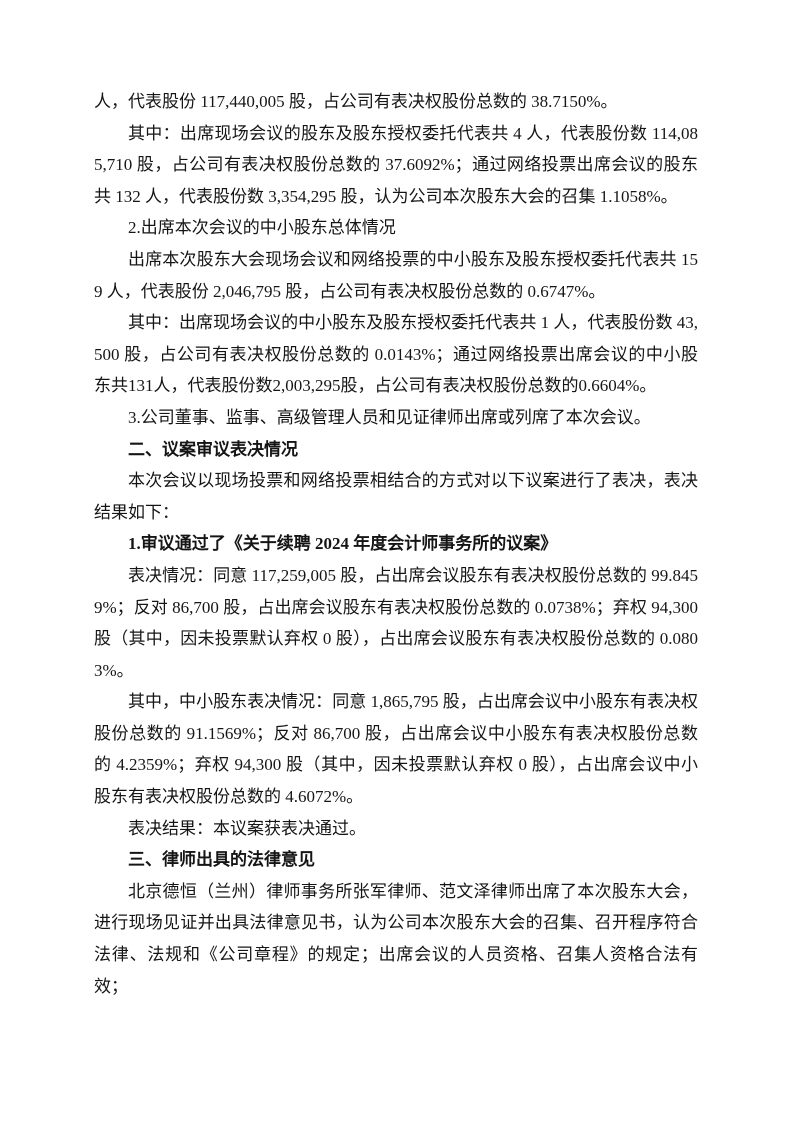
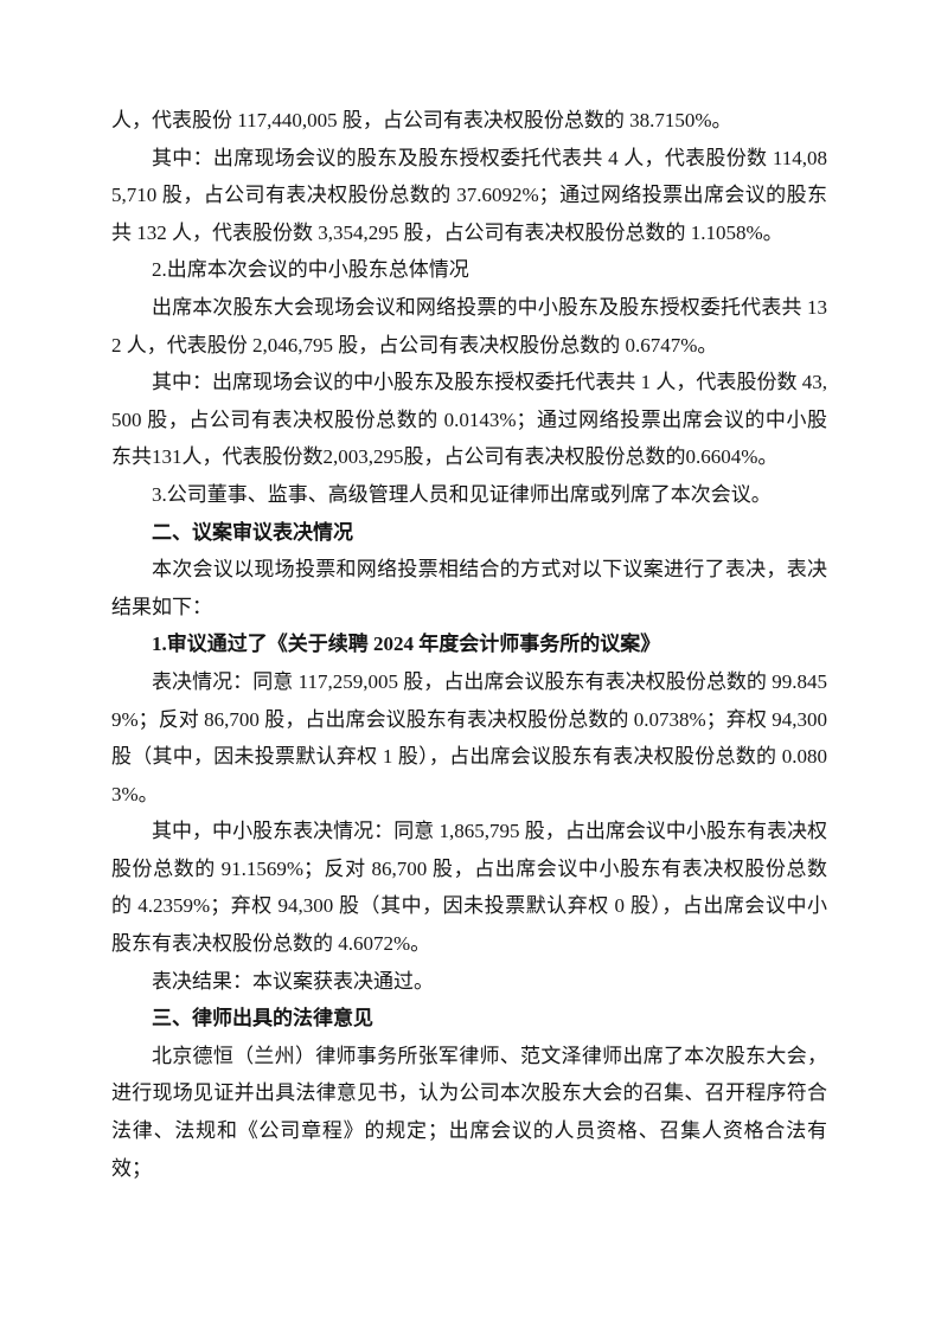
  人，代表股份 117,440,005 股，占公司有表决权股份总数的 38.7150%。
- 其中：出席现场会议的股东及股东授权委托代表共 4 人，代表股份数 114,085,710 股，占公司有表决权股份总数的 37.6092%；通过网络投票出席会议的股东共 132 人，代表股份数 3,354,295 股，认为公司本次股东大会的召集 1.1058%。
+ 其中：出席现场会议的股东及股东授权委托代表共 4 人，代表股份数 114,085,710 股，占公司有表决权股份总数的 37.6092%；通过网络投票出席会议的股东共 132 人，代表股份数 3,354,295 股，占公司有表决权股份总数的 1.1058%。
  2.出席本次会议的中小股东总体情况
- 出席本次股东大会现场会议和网络投票的中小股东及股东授权委托代表共 159 人，代表股份 2,046,795 股，占公司有表决权股份总数的 0.6747%。
+ 出席本次股东大会现场会议和网络投票的中小股东及股东授权委托代表共 132 人，代表股份 2,046,795 股，占公司有表决权股份总数的 0.6747%。
  其中：出席现场会议的中小股东及股东授权委托代表共 1 人，代表股份数 43,500 股，占公司有表决权股份总数的 0.0143%；通过网络投票出席会议的中小股东共131人，代表股份数2,003,295股，占公司有表决权股份总数的0.6604%。
  3.公司董事、监事、高级管理人员和见证律师出席或列席了本次会议。
  二、议案审议表决情况
  本次会议以现场投票和网络投票相结合的方式对以下议案进行了表决，表决结果如下：
  1.审议通过了《关于续聘 2024 年度会计师事务所的议案》
- 表决情况：同意 117,259,005 股，占出席会议股东有表决权股份总数的 99.8459%；反对 86,700 股，占出席会议股东有表决权股份总数的 0.0738%；弃权 94,300 股（其中，因未投票默认弃权 0 股），占出席会议股东有表决权股份总数的 0.0803%。
+ 表决情况：同意 117,259,005 股，占出席会议股东有表决权股份总数的 99.8459%；反对 86,700 股，占出席会议股东有表决权股份总数的 0.0738%；弃权 94,300 股（其中，因未投票默认弃权 1 股），占出席会议股东有表决权股份总数的 0.0803%。
  其中，中小股东表决情况：同意 1,865,795 股，占出席会议中小股东有表决权股份总数的 91.1569%；反对 86,700 股，占出席会议中小股东有表决权股份总数的 4.2359%；弃权 94,300 股（其中，因未投票默认弃权 0 股），占出席会议中小股东有表决权股份总数的 4.6072%。
  表决结果：本议案获表决通过。
  三、律师出具的法律意见
  北京德恒（兰州）律师事务所张军律师、范文泽律师出席了本次股东大会，进行现场见证并出具法律意见书，认为公司本次股东大会的召集、召开程序符合法律、法规和《公司章程》的规定；出席会议的人员资格、召集人资格合法有效；
